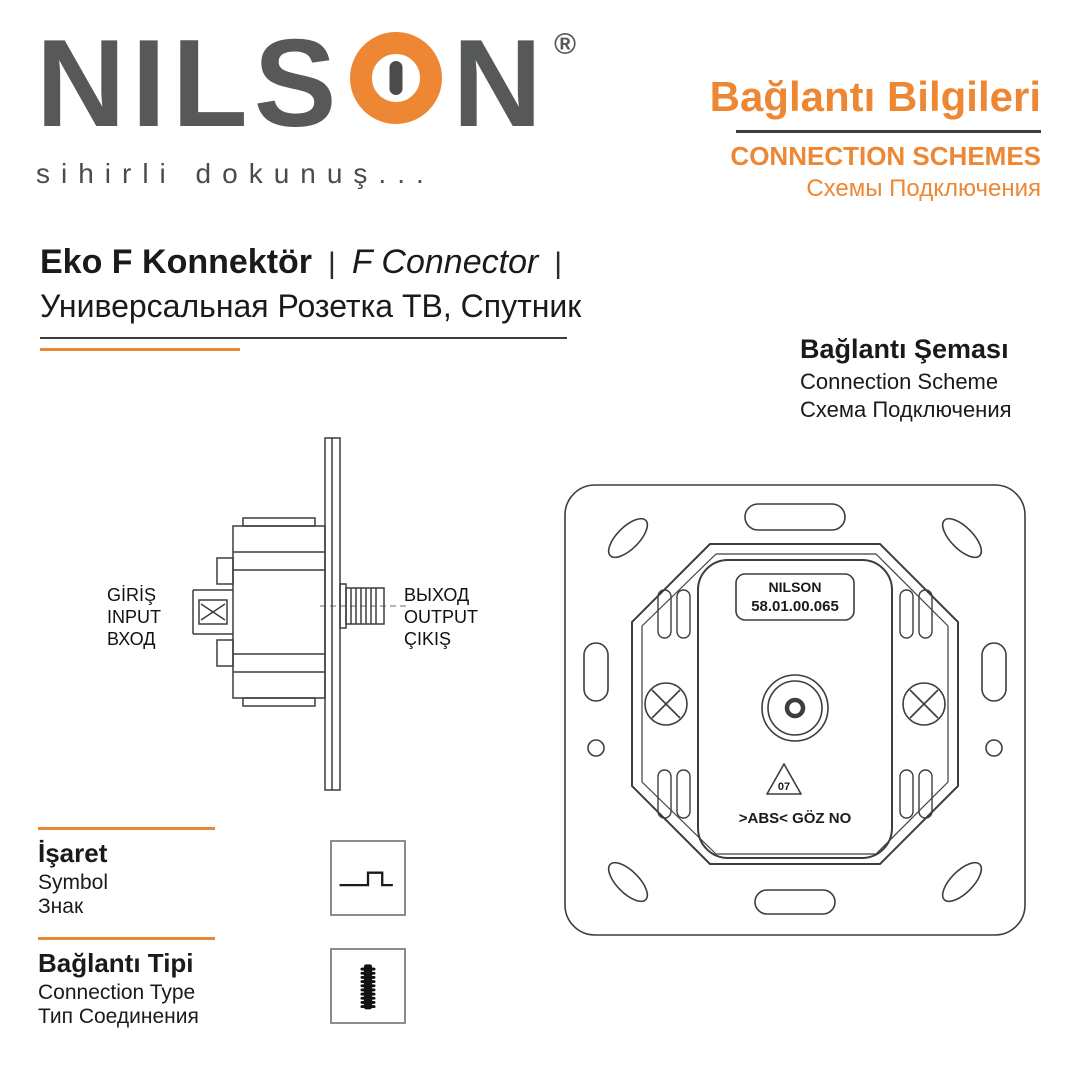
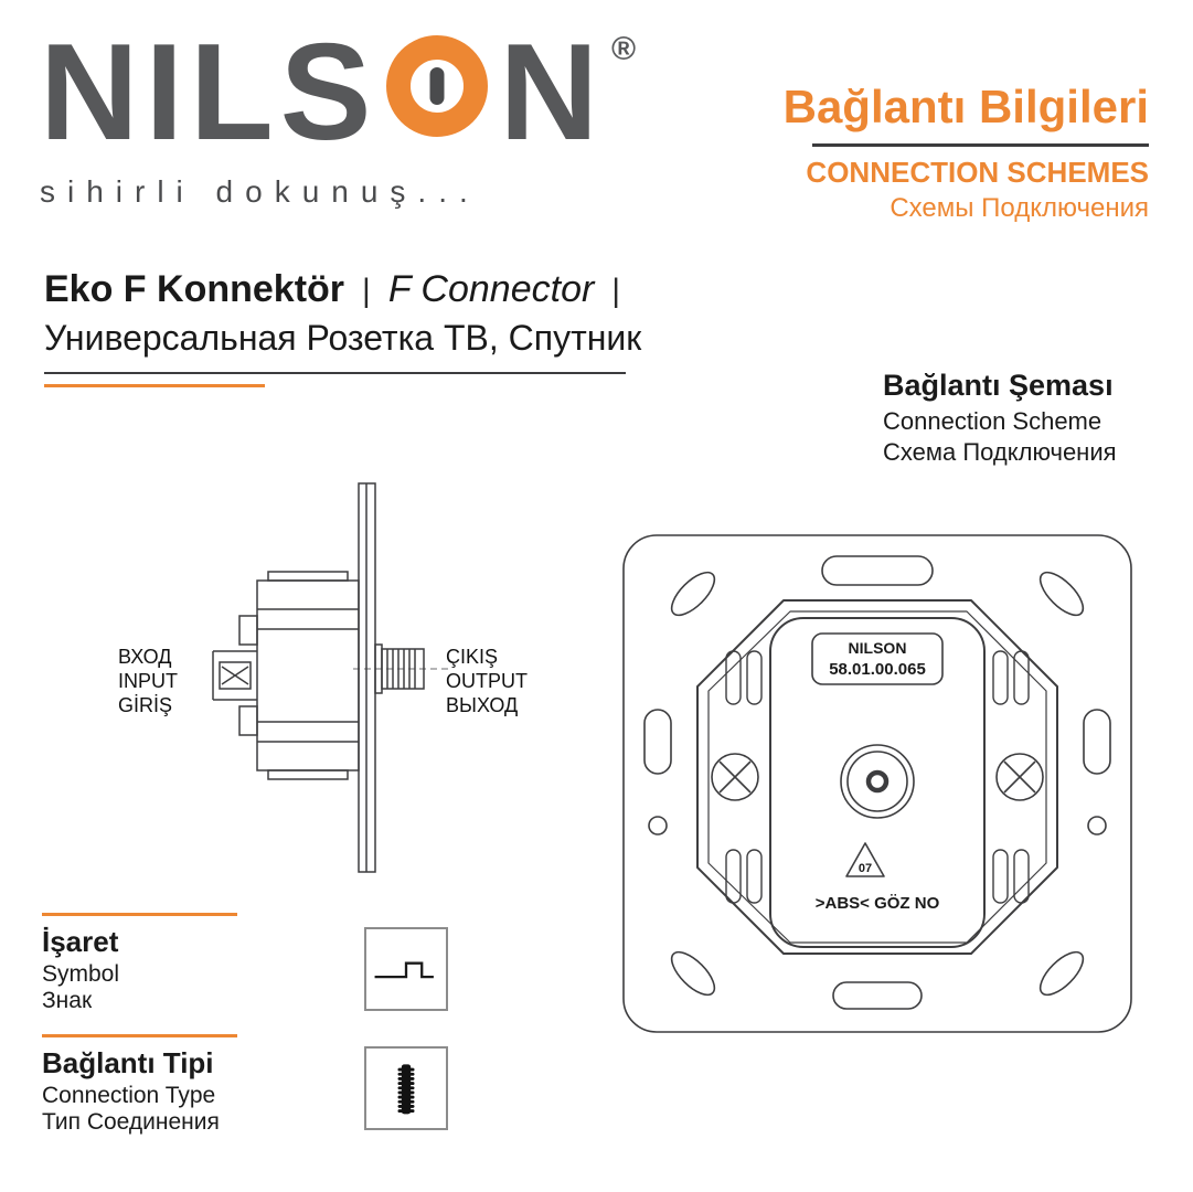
  NILS
  N
  ®
  sihirli dokunuş...
  Bağlantı Bilgileri
  CONNECTION SCHEMES
  Схемы Подключения
  Eko F Konnektör
  |
  F Connector
  |
  Универсальная Розетка ТВ, Спутник
  Bağlantı Şeması
  Connection Scheme
  Схема Подключения
- GİRİŞ
+ ВХОД
  INPUT
- ВХОД
+ GİRİŞ
- ВЫХОД
+ ÇIKIŞ
  OUTPUT
- ÇIKIŞ
+ ВЫХОД
  NILSON
  58.01.00.065
  07
  >ABS< GÖZ NO
  İşaret
  Symbol
  Знак
  Bağlantı Tipi
  Connection Type
  Тип Соединения
